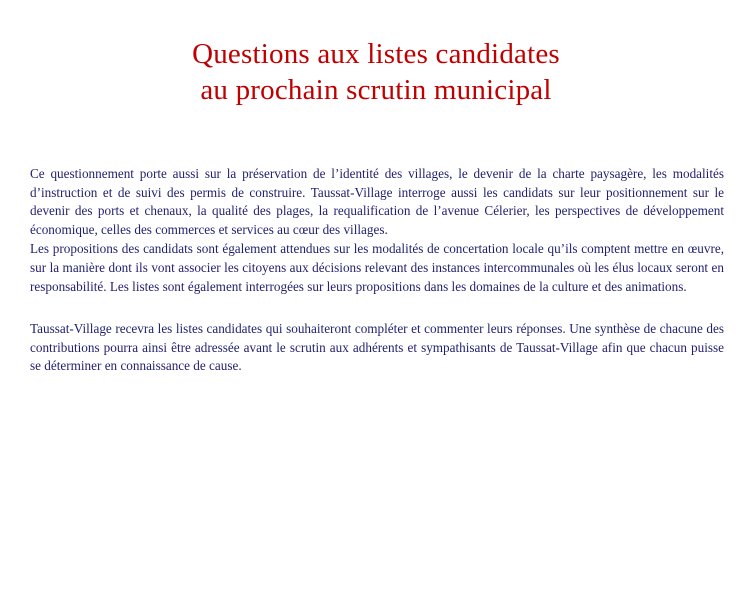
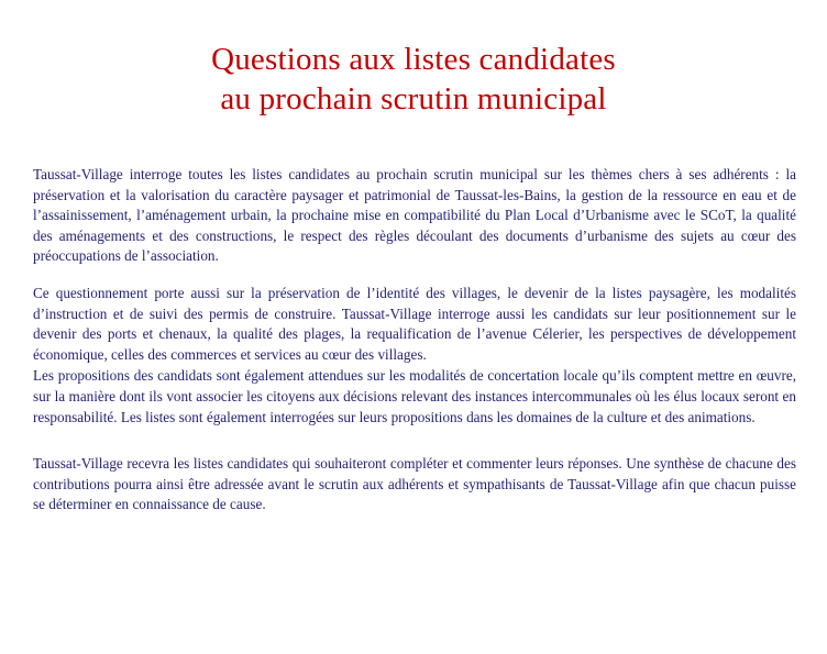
  Questions aux listes candidates
  au prochain scrutin municipal
+ Taussat-Village interroge toutes les listes candidates au prochain scrutin municipal sur les thèmes chers à ses adhérents : la préservation et la valorisation du caractère paysager et patrimonial de Taussat-les-Bains, la gestion de la ressource en eau et de l’assainissement, l’aménagement urbain, la prochaine mise en compatibilité du Plan Local d’Urbanisme avec le SCoT, la qualité des aménagements et des constructions, le respect des règles découlant des documents d’urbanisme des sujets au cœur des préoccupations de l’association.
- Ce questionnement porte aussi sur la préservation de l’identité des villages, le devenir de la charte paysagère, les modalités d’instruction et de suivi des permis de construire. Taussat-Village interroge aussi les candidats sur leur positionnement sur le devenir des ports et chenaux, la qualité des plages, la requalification de l’avenue Célerier, les perspectives de développement économique, celles des commerces et services au cœur des villages.
+ Ce questionnement porte aussi sur la préservation de l’identité des villages, le devenir de la listes paysagère, les modalités d’instruction et de suivi des permis de construire. Taussat-Village interroge aussi les candidats sur leur positionnement sur le devenir des ports et chenaux, la qualité des plages, la requalification de l’avenue Célerier, les perspectives de développement économique, celles des commerces et services au cœur des villages.
  Les propositions des candidats sont également attendues sur les modalités de concertation locale qu’ils comptent mettre en œuvre, sur la manière dont ils vont associer les citoyens aux décisions relevant des instances intercommunales où les élus locaux seront en responsabilité. Les listes sont également interrogées sur leurs propositions dans les domaines de la culture et des animations.
  Taussat-Village recevra les listes candidates qui souhaiteront compléter et commenter leurs réponses. Une synthèse de chacune des contributions pourra ainsi être adressée avant le scrutin aux adhérents et sympathisants de Taussat-Village afin que chacun puisse se déterminer en connaissance de cause.
